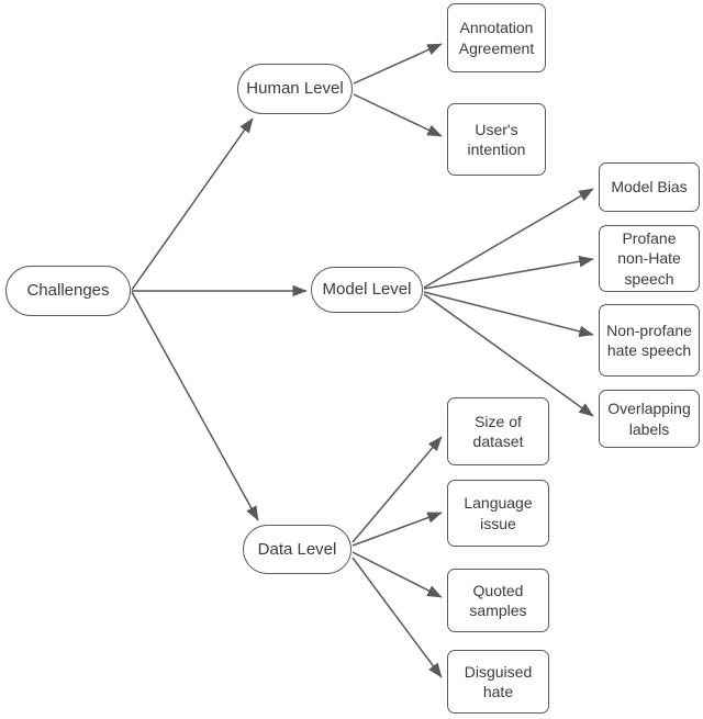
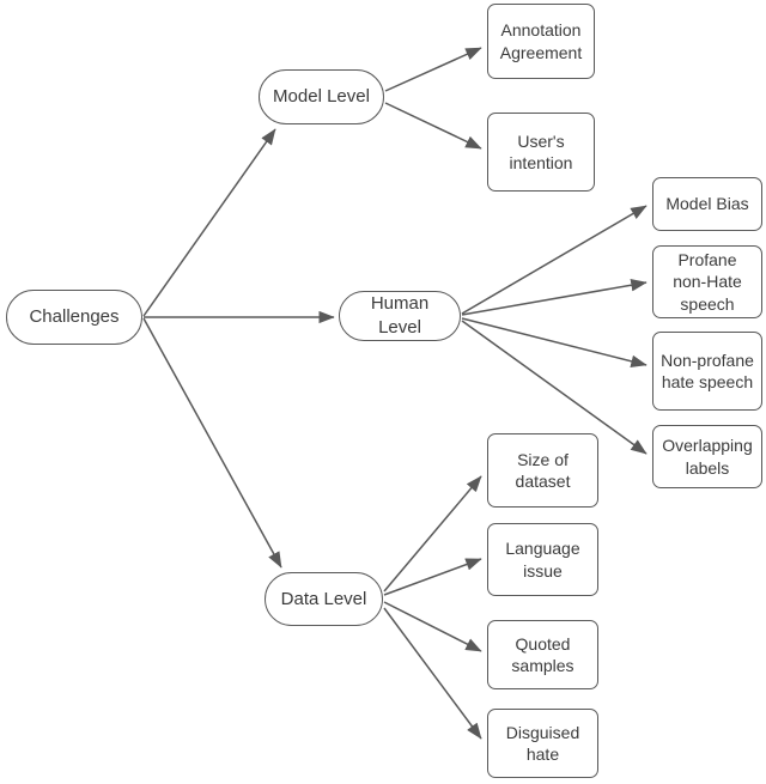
  Challenges
- Human Level
+ Model Level
  Annotation
  Agreement
  User's
  intention
- Model Level
+ Human Level
  Model Bias
  Profane
  non-Hate
  speech
  Non-profane
  hate speech
  Overlapping
  labels
  Data Level
  Size of
  dataset
  Language
  issue
  Quoted
  samples
  Disguised
  hate
